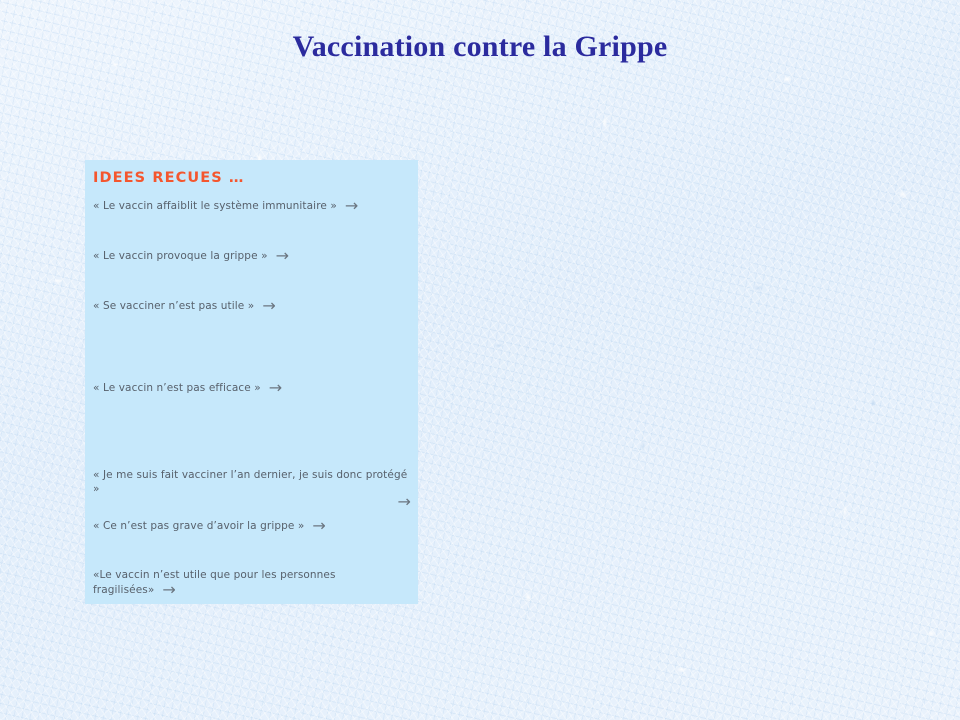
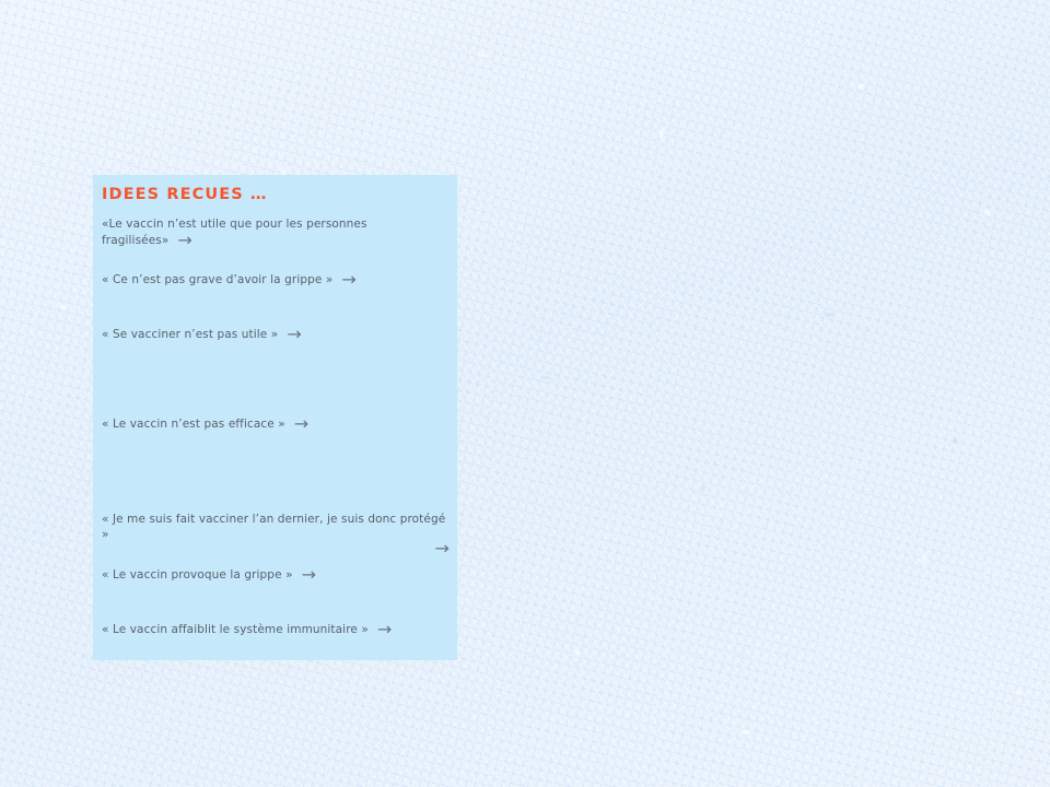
- Vaccination contre la Grippe
  IDEES RECUES …
- « Le vaccin affaiblit le système immunitaire » →
+ «Le vaccin n’est utile que pour les personnes fragilisées» →
- « Le vaccin provoque la grippe » →
+ « Ce n’est pas grave d’avoir la grippe » →
  « Se vacciner n’est pas utile » →
  « Le vaccin n’est pas efficace » →
  « Je me suis fait vacciner l’an dernier, je suis donc protégé »
  →
- « Ce n’est pas grave d’avoir la grippe » →
+ « Le vaccin provoque la grippe » →
- «Le vaccin n’est utile que pour les personnes fragilisées» →
+ « Le vaccin affaiblit le système immunitaire » →
